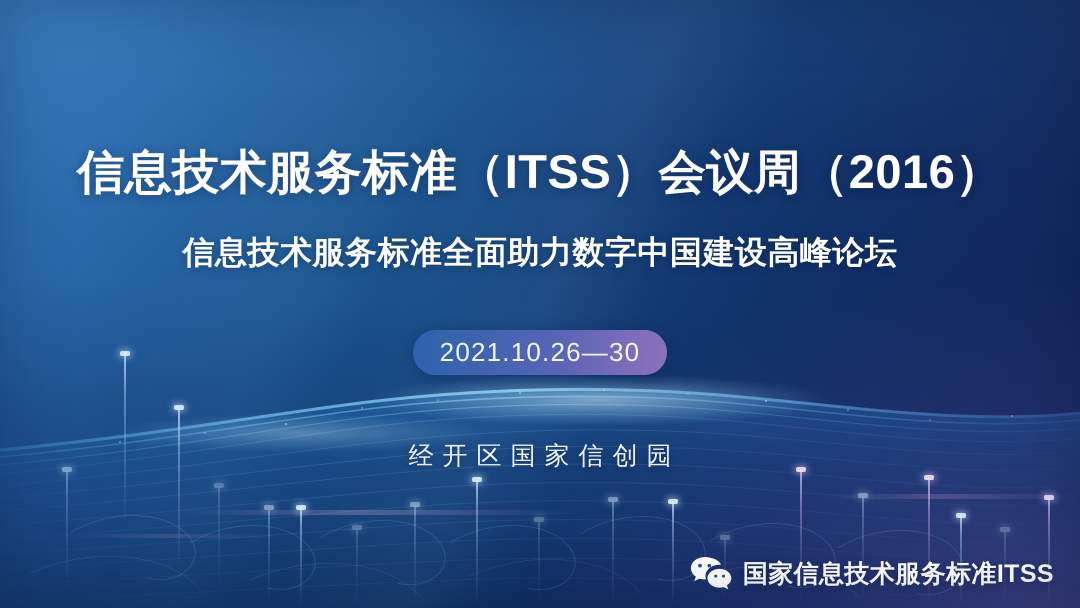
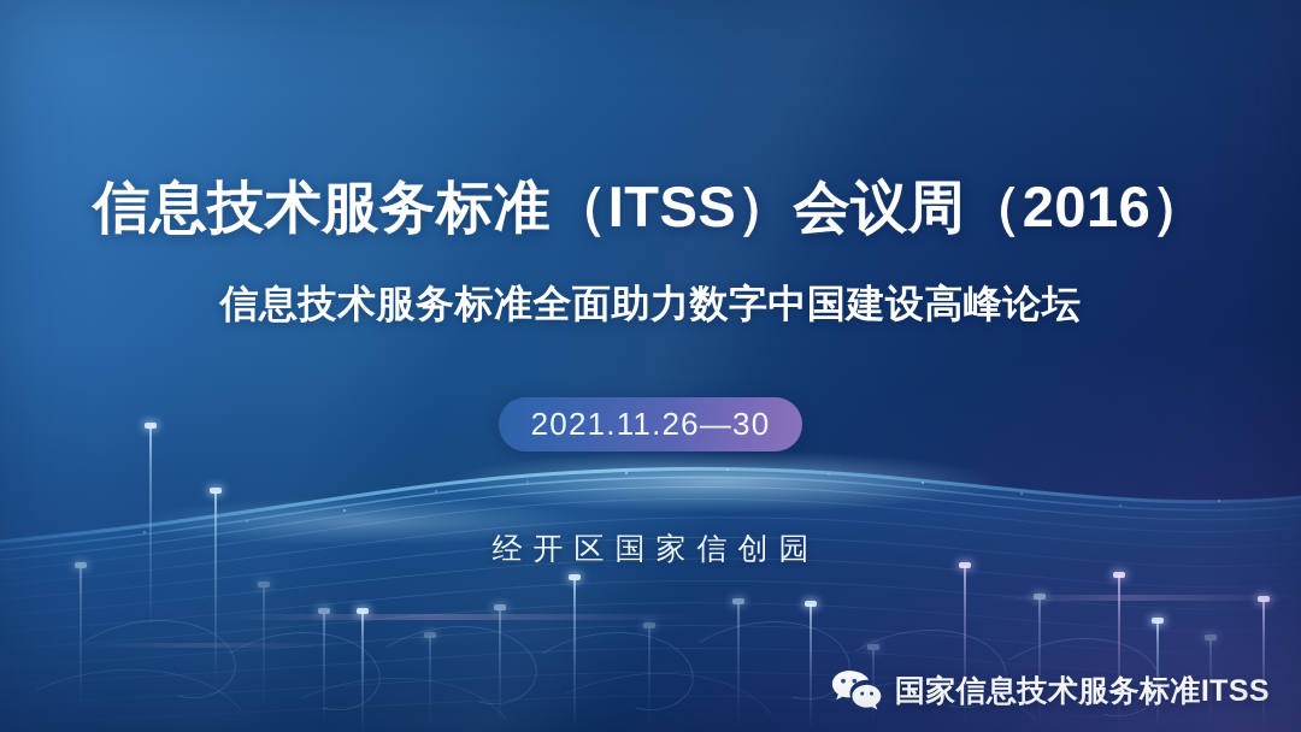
  信息技术服务标准（ITSS）会议周（2016）
  信息技术服务标准全面助力数字中国建设高峰论坛
- 2021.10.26—30
+ 2021.11.26—30
  经开区国家信创园
  国家信息技术服务标准ITSS
